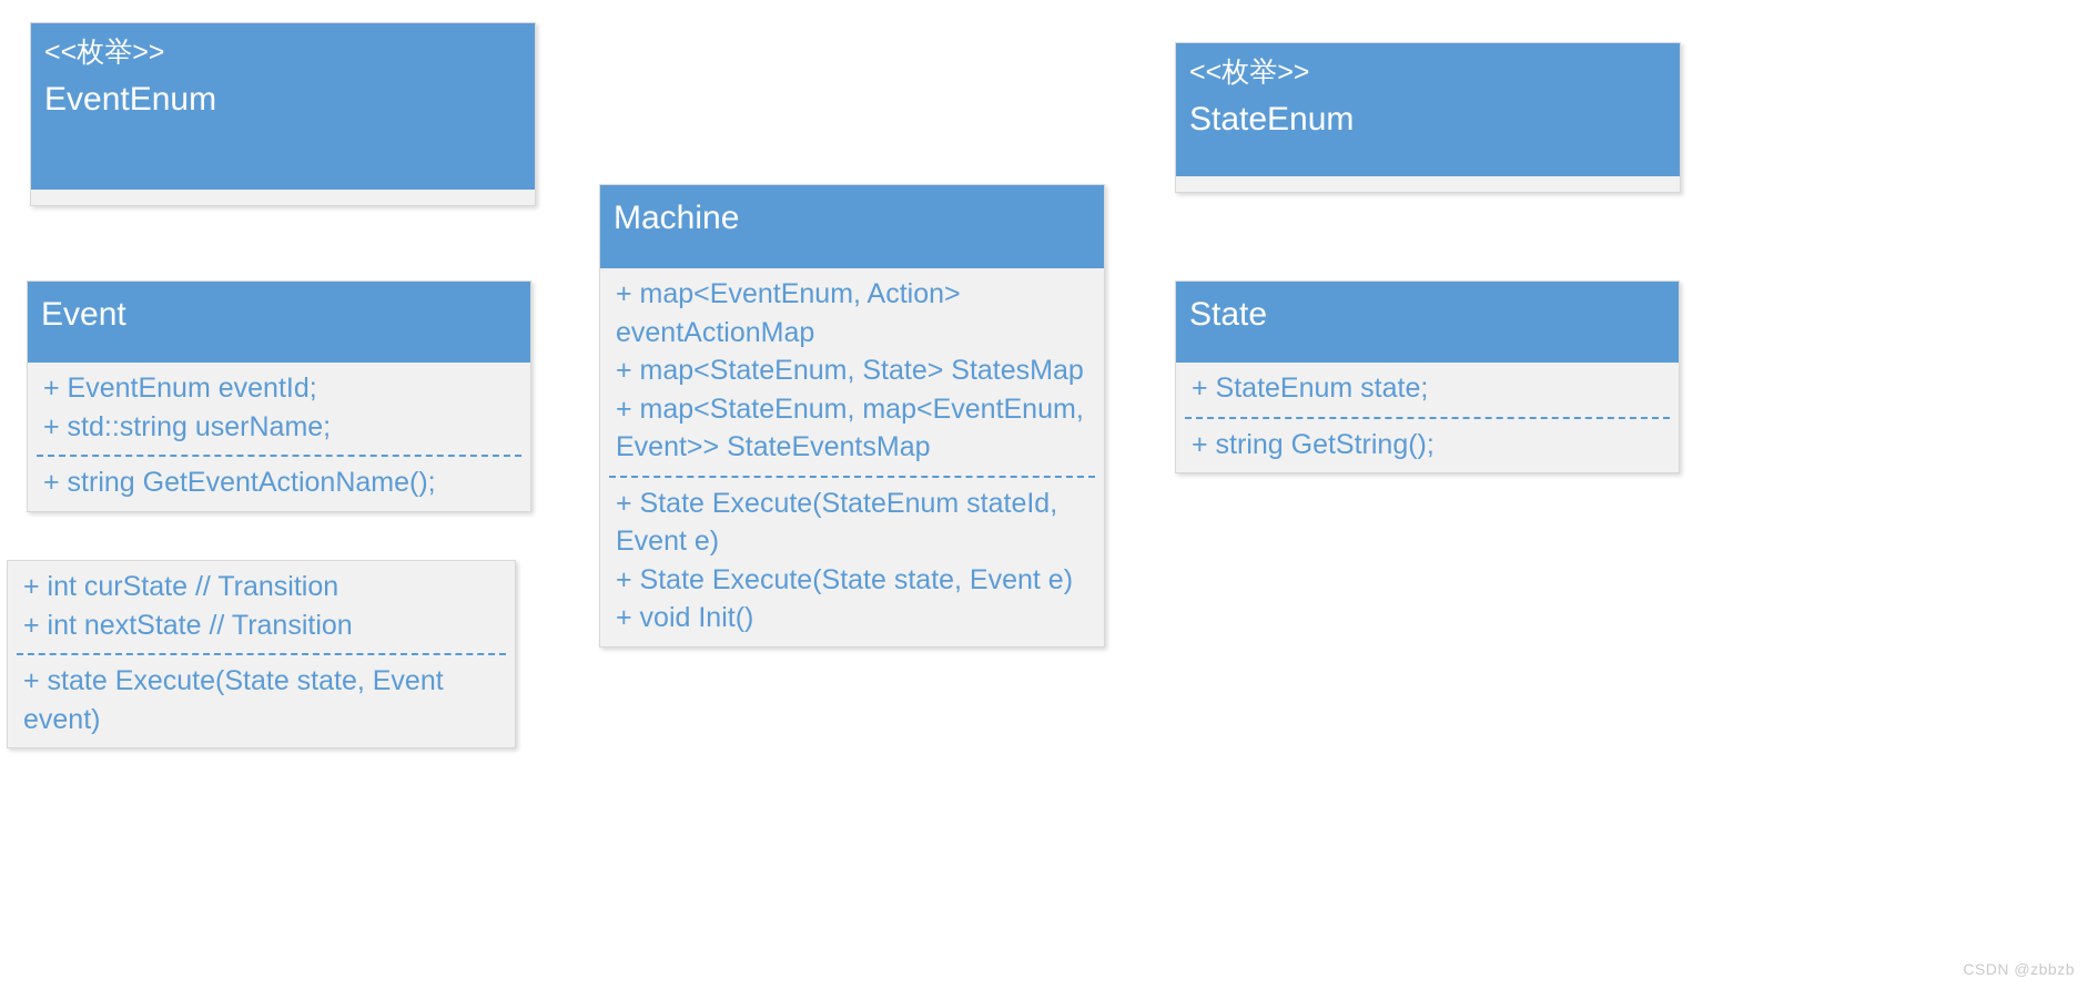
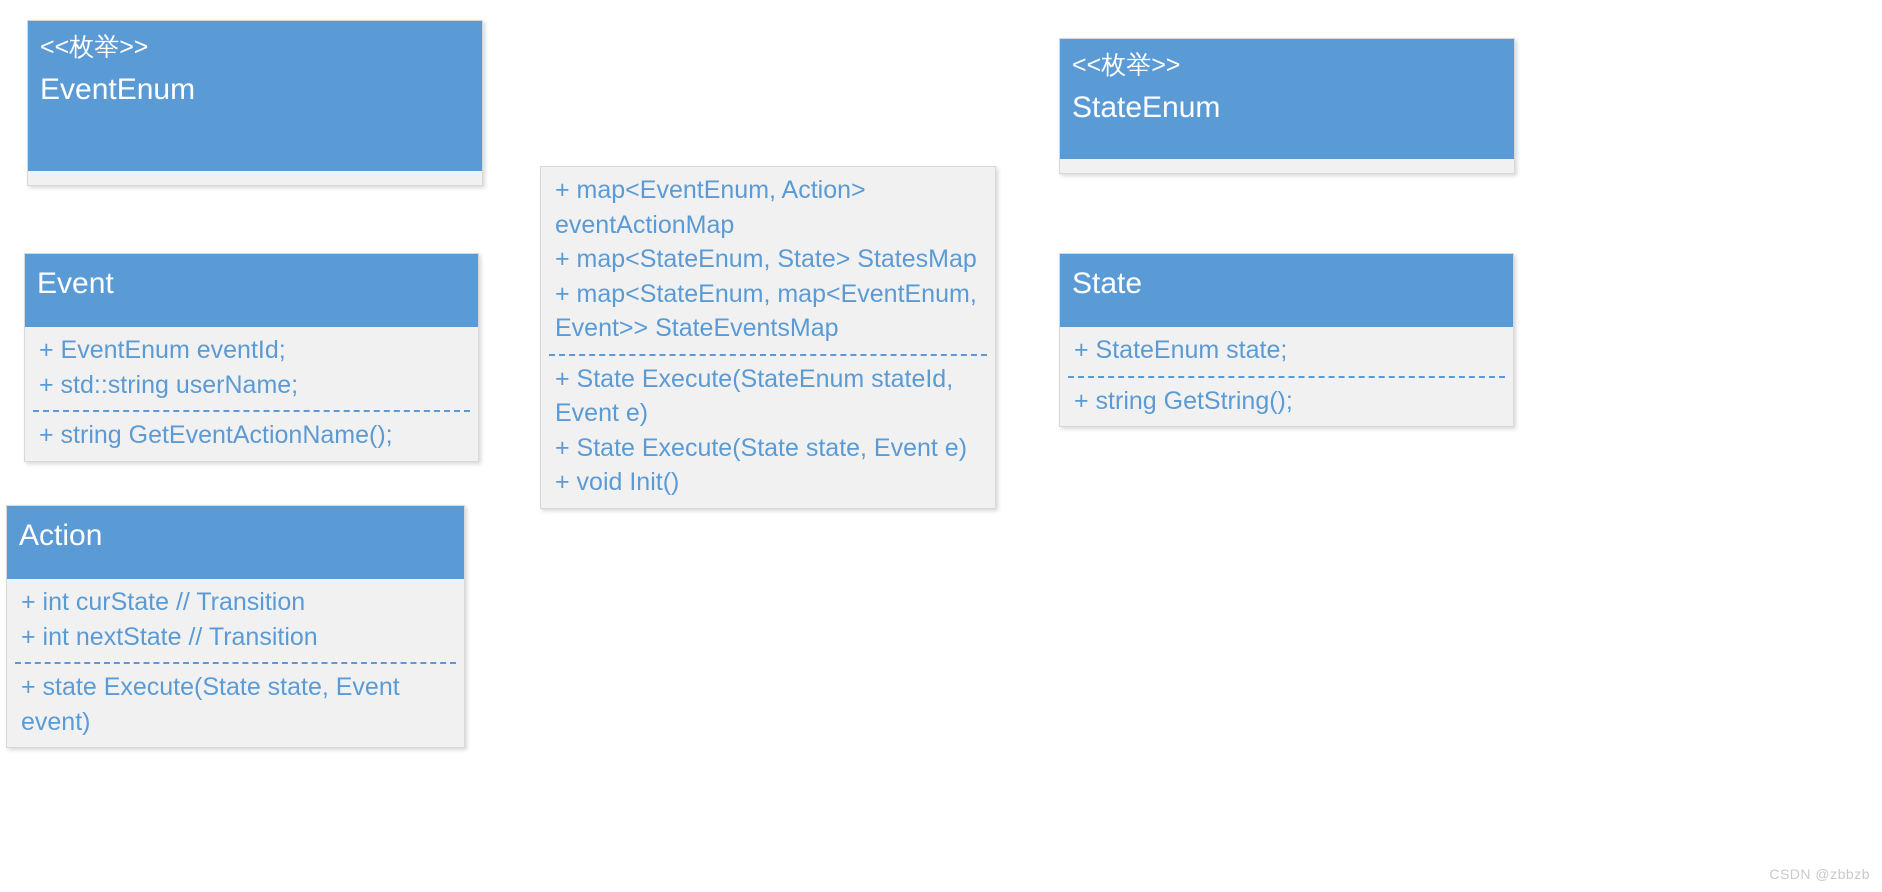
  <<枚举>>
  EventEnum
  Event
  + EventEnum eventId;
  + std::string userName;
  + string GetEventActionName();
+ Action
  + int curState // Transition
  + int nextState // Transition
  + state Execute(State state, Event event)
- Machine
  + map<EventEnum, Action> eventActionMap
  + map<StateEnum, State> StatesMap
  + map<StateEnum, map<EventEnum, Event>> StateEventsMap
  + State Execute(StateEnum stateId, Event e)
  + State Execute(State state, Event e)
  + void Init()
  <<枚举>>
  StateEnum
  State
  + StateEnum state;
  + string GetString();
  CSDN @zbbzb
